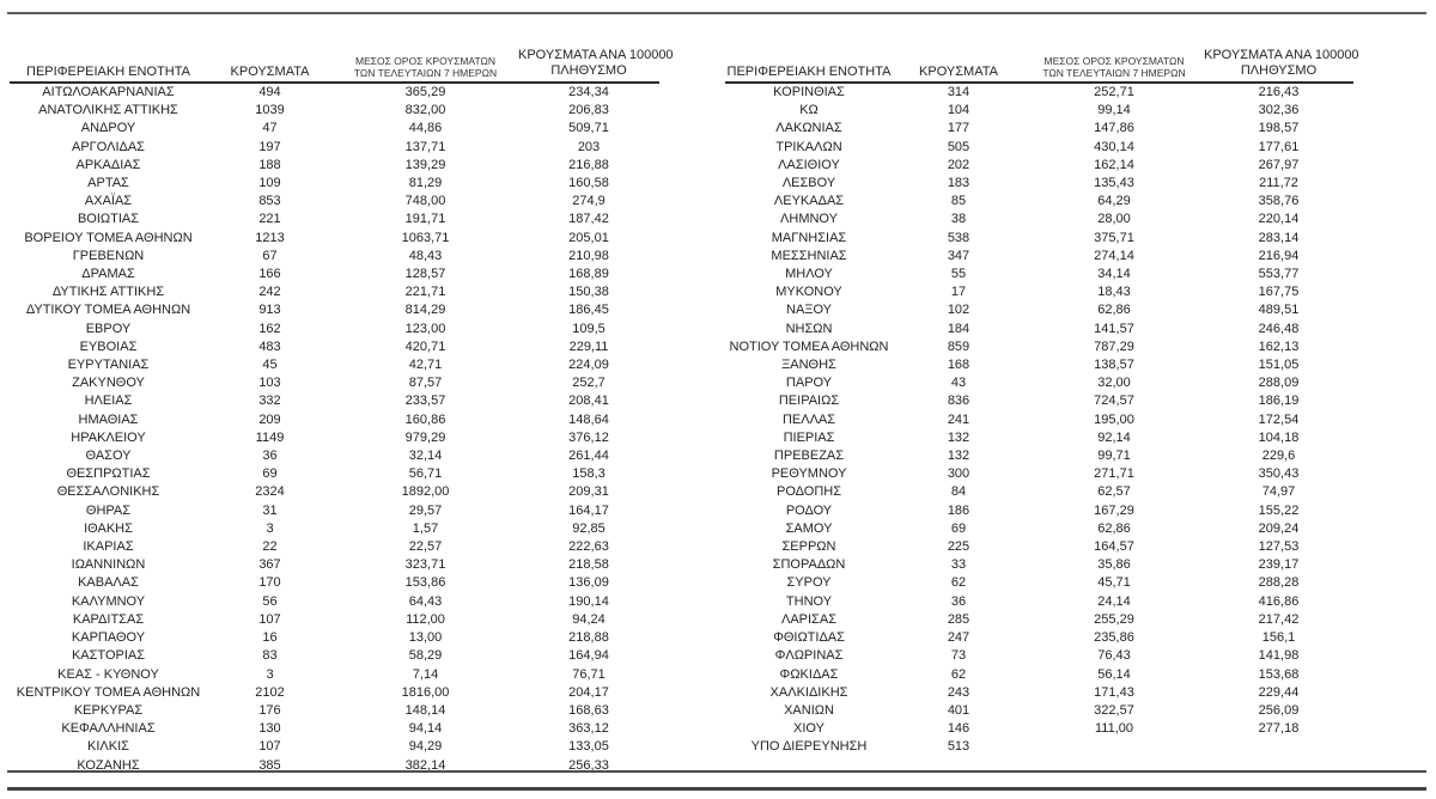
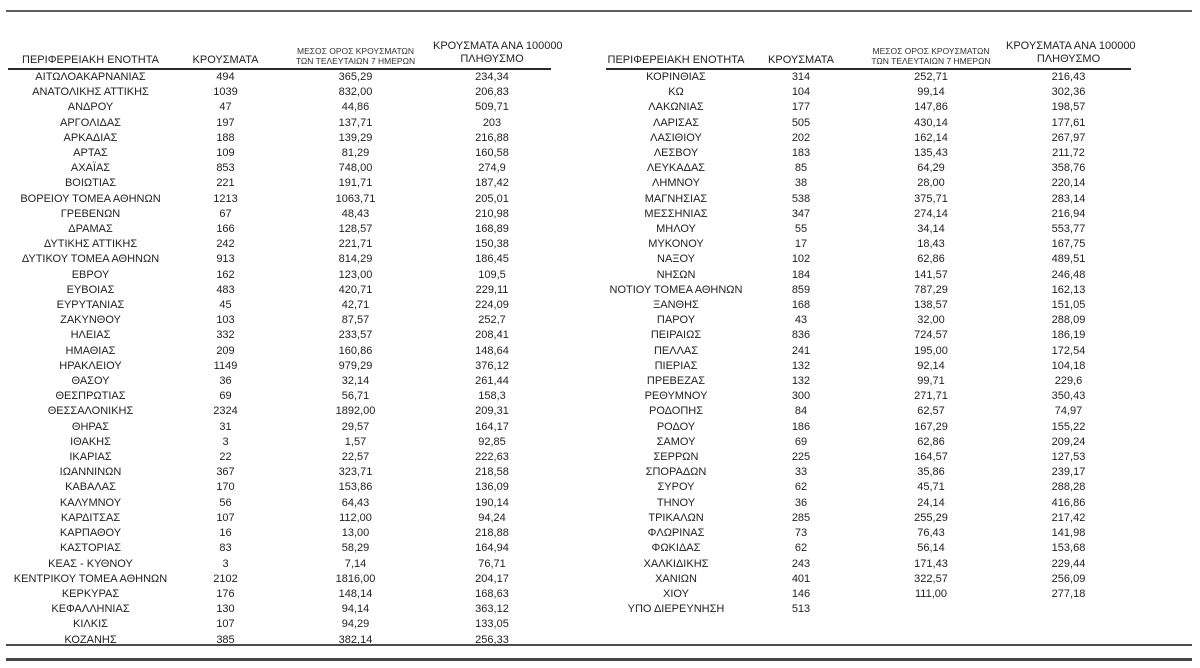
  ΠΕΡΙΦΕΡΕΙΑΚΗ ΕΝΟΤΗΤΑ	ΚΡΟΥΣΜΑΤΑ	ΜΕΣΟΣ ΟΡΟΣ ΚΡΟΥΣΜΑΤΩΝ ΤΩΝ ΤΕΛΕΥΤΑΙΩΝ 7 ΗΜΕΡΩΝ	ΚΡΟΥΣΜΑΤΑ ΑΝΑ 100000 ΠΛΗΘΥΣΜΟ
  ΑΙΤΩΛΟΑΚΑΡΝΑΝΙΑΣ	494	365,29	234,34
  ΑΝΑΤΟΛΙΚΗΣ ΑΤΤΙΚΗΣ	1039	832,00	206,83
  ΑΝΔΡΟΥ	47	44,86	509,71
  ΑΡΓΟΛΙΔΑΣ	197	137,71	203
  ΑΡΚΑΔΙΑΣ	188	139,29	216,88
  ΑΡΤΑΣ	109	81,29	160,58
  ΑΧΑΪΑΣ	853	748,00	274,9
  ΒΟΙΩΤΙΑΣ	221	191,71	187,42
  ΒΟΡΕΙΟΥ ΤΟΜΕΑ ΑΘΗΝΩΝ	1213	1063,71	205,01
  ΓΡΕΒΕΝΩΝ	67	48,43	210,98
  ΔΡΑΜΑΣ	166	128,57	168,89
  ΔΥΤΙΚΗΣ ΑΤΤΙΚΗΣ	242	221,71	150,38
  ΔΥΤΙΚΟΥ ΤΟΜΕΑ ΑΘΗΝΩΝ	913	814,29	186,45
  ΕΒΡΟΥ	162	123,00	109,5
  ΕΥΒΟΙΑΣ	483	420,71	229,11
  ΕΥΡΥΤΑΝΙΑΣ	45	42,71	224,09
  ΖΑΚΥΝΘΟΥ	103	87,57	252,7
  ΗΛΕΙΑΣ	332	233,57	208,41
  ΗΜΑΘΙΑΣ	209	160,86	148,64
  ΗΡΑΚΛΕΙΟΥ	1149	979,29	376,12
  ΘΑΣΟΥ	36	32,14	261,44
  ΘΕΣΠΡΩΤΙΑΣ	69	56,71	158,3
  ΘΕΣΣΑΛΟΝΙΚΗΣ	2324	1892,00	209,31
  ΘΗΡΑΣ	31	29,57	164,17
  ΙΘΑΚΗΣ	3	1,57	92,85
  ΙΚΑΡΙΑΣ	22	22,57	222,63
  ΙΩΑΝΝΙΝΩΝ	367	323,71	218,58
  ΚΑΒΑΛΑΣ	170	153,86	136,09
  ΚΑΛΥΜΝΟΥ	56	64,43	190,14
  ΚΑΡΔΙΤΣΑΣ	107	112,00	94,24
  ΚΑΡΠΑΘΟΥ	16	13,00	218,88
  ΚΑΣΤΟΡΙΑΣ	83	58,29	164,94
  ΚΕΑΣ - ΚΥΘΝΟΥ	3	7,14	76,71
  ΚΕΝΤΡΙΚΟΥ ΤΟΜΕΑ ΑΘΗΝΩΝ	2102	1816,00	204,17
  ΚΕΡΚΥΡΑΣ	176	148,14	168,63
  ΚΕΦΑΛΛΗΝΙΑΣ	130	94,14	363,12
  ΚΙΛΚΙΣ	107	94,29	133,05
  ΚΟΖΑΝΗΣ	385	382,14	256,33
  ΠΕΡΙΦΕΡΕΙΑΚΗ ΕΝΟΤΗΤΑ	ΚΡΟΥΣΜΑΤΑ	ΜΕΣΟΣ ΟΡΟΣ ΚΡΟΥΣΜΑΤΩΝ ΤΩΝ ΤΕΛΕΥΤΑΙΩΝ 7 ΗΜΕΡΩΝ	ΚΡΟΥΣΜΑΤΑ ΑΝΑ 100000 ΠΛΗΘΥΣΜΟ
  ΚΟΡΙΝΘΙΑΣ	314	252,71	216,43
  ΚΩ	104	99,14	302,36
  ΛΑΚΩΝΙΑΣ	177	147,86	198,57
- ΤΡΙΚΑΛΩΝ	505	430,14	177,61
+ ΛΑΡΙΣΑΣ	505	430,14	177,61
  ΛΑΣΙΘΙΟΥ	202	162,14	267,97
  ΛΕΣΒΟΥ	183	135,43	211,72
  ΛΕΥΚΑΔΑΣ	85	64,29	358,76
  ΛΗΜΝΟΥ	38	28,00	220,14
  ΜΑΓΝΗΣΙΑΣ	538	375,71	283,14
  ΜΕΣΣΗΝΙΑΣ	347	274,14	216,94
  ΜΗΛΟΥ	55	34,14	553,77
  ΜΥΚΟΝΟΥ	17	18,43	167,75
  ΝΑΞΟΥ	102	62,86	489,51
  ΝΗΣΩΝ	184	141,57	246,48
  ΝΟΤΙΟΥ ΤΟΜΕΑ ΑΘΗΝΩΝ	859	787,29	162,13
  ΞΑΝΘΗΣ	168	138,57	151,05
  ΠΑΡΟΥ	43	32,00	288,09
  ΠΕΙΡΑΙΩΣ	836	724,57	186,19
  ΠΕΛΛΑΣ	241	195,00	172,54
  ΠΙΕΡΙΑΣ	132	92,14	104,18
  ΠΡΕΒΕΖΑΣ	132	99,71	229,6
  ΡΕΘΥΜΝΟΥ	300	271,71	350,43
  ΡΟΔΟΠΗΣ	84	62,57	74,97
  ΡΟΔΟΥ	186	167,29	155,22
  ΣΑΜΟΥ	69	62,86	209,24
  ΣΕΡΡΩΝ	225	164,57	127,53
  ΣΠΟΡΑΔΩΝ	33	35,86	239,17
  ΣΥΡΟΥ	62	45,71	288,28
  ΤΗΝΟΥ	36	24,14	416,86
- ΛΑΡΙΣΑΣ	285	255,29	217,42
+ ΤΡΙΚΑΛΩΝ	285	255,29	217,42
- ΦΘΙΩΤΙΔΑΣ	247	235,86	156,1
  ΦΛΩΡΙΝΑΣ	73	76,43	141,98
  ΦΩΚΙΔΑΣ	62	56,14	153,68
  ΧΑΛΚΙΔΙΚΗΣ	243	171,43	229,44
  ΧΑΝΙΩΝ	401	322,57	256,09
  ΧΙΟΥ	146	111,00	277,18
  ΥΠΟ ΔΙΕΡΕΥΝΗΣΗ	513
